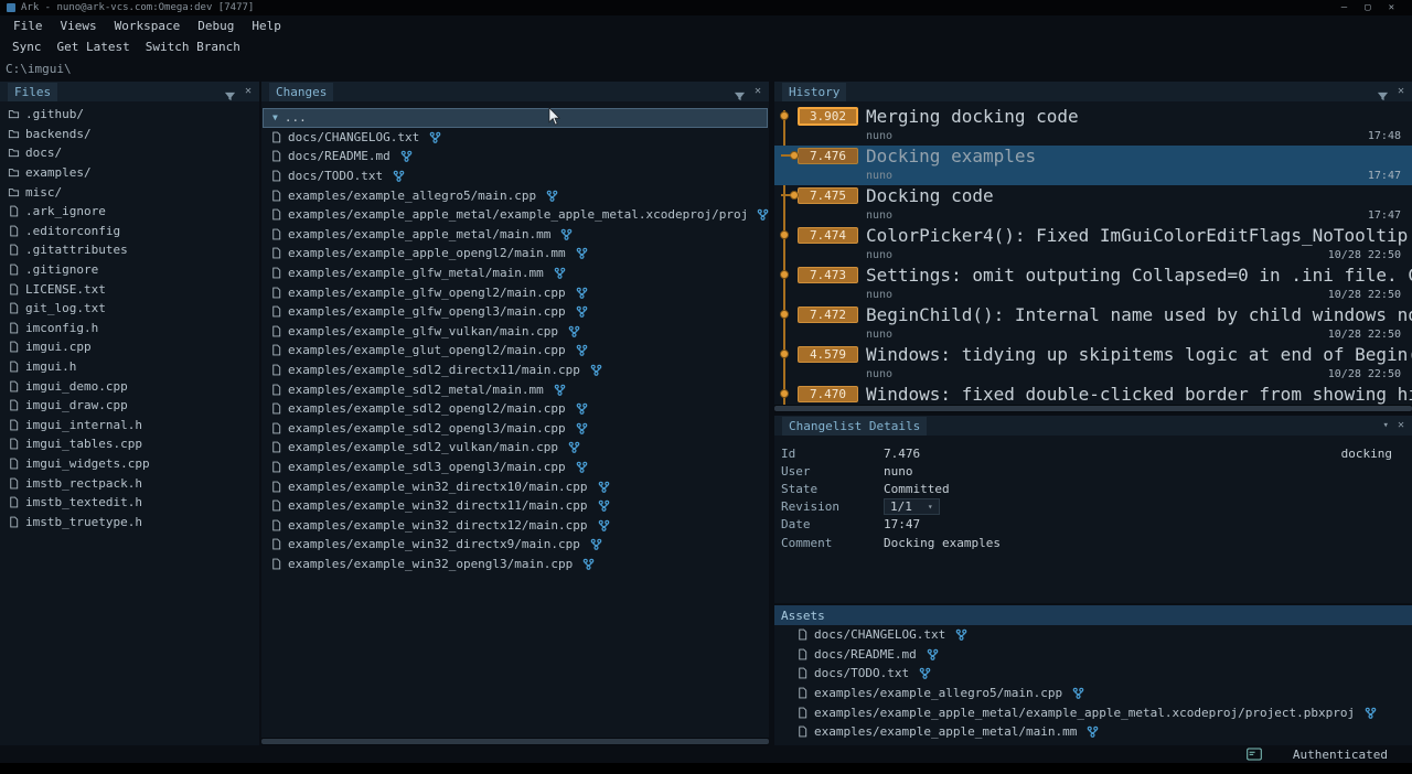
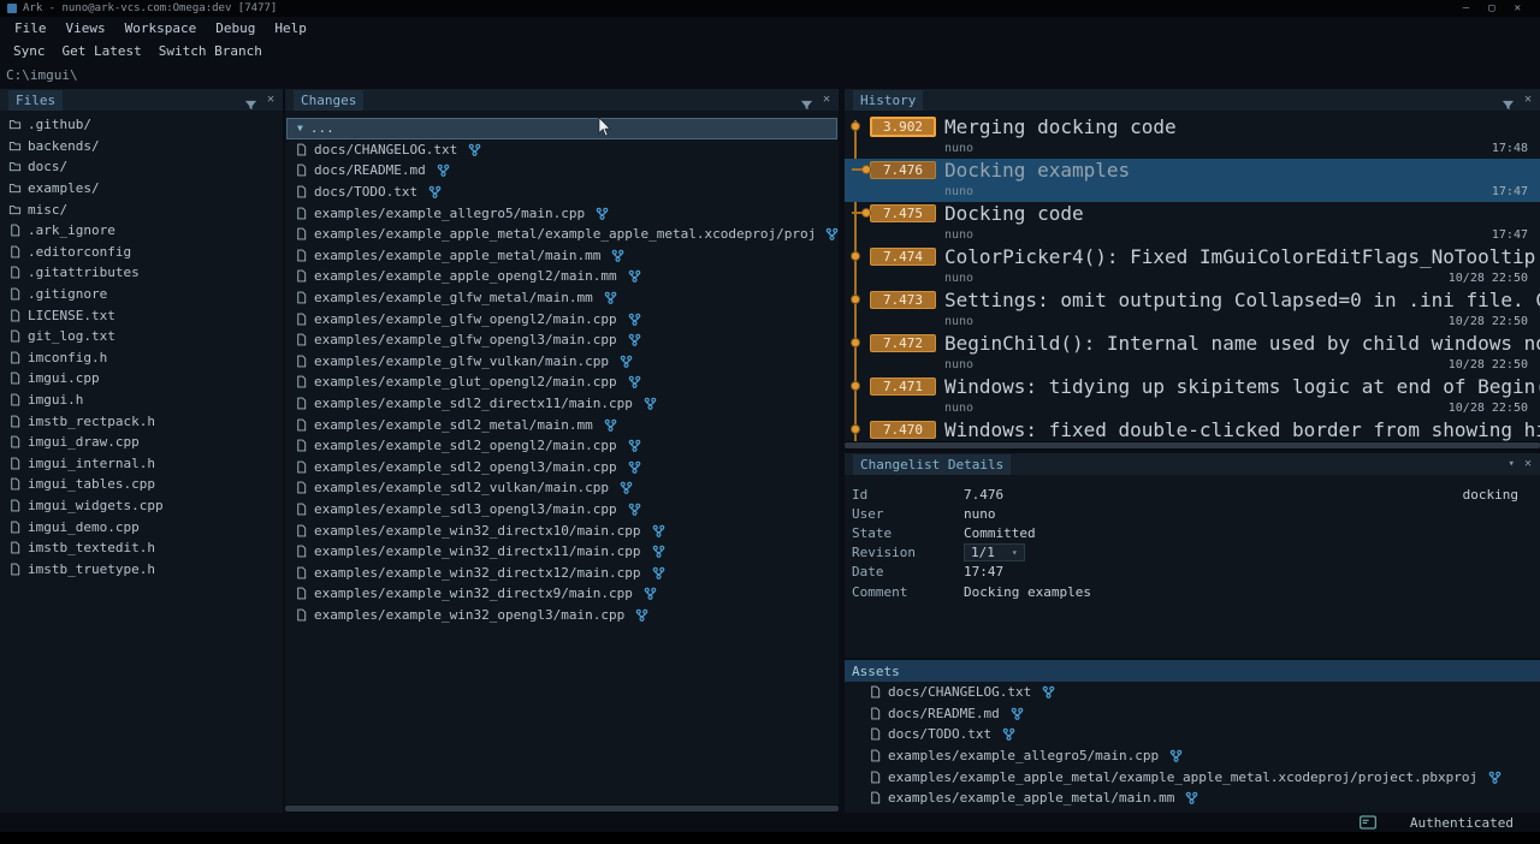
  Ark - nuno@ark-vcs.com:Omega:dev [7477]
  –
  ▢
  ✕
  File
  Views
  Workspace
  Debug
  Help
  Sync
  Get Latest
  Switch Branch
  C:\imgui\
  Files
  ✕
  .github/
  backends/
  docs/
  examples/
  misc/
  .ark_ignore
  .editorconfig
  .gitattributes
  .gitignore
  LICENSE.txt
  git_log.txt
  imconfig.h
  imgui.cpp
  imgui.h
- imgui_demo.cpp
+ imstb_rectpack.h
  imgui_draw.cpp
  imgui_internal.h
  imgui_tables.cpp
  imgui_widgets.cpp
- imstb_rectpack.h
+ imgui_demo.cpp
  imstb_textedit.h
  imstb_truetype.h
  Changes
  ✕
  ▼
  ...
  docs/CHANGELOG.txt
  docs/README.md
  docs/TODO.txt
  examples/example_allegro5/main.cpp
  examples/example_apple_metal/example_apple_metal.xcodeproj/proj
  examples/example_apple_metal/main.mm
  examples/example_apple_opengl2/main.mm
  examples/example_glfw_metal/main.mm
  examples/example_glfw_opengl2/main.cpp
  examples/example_glfw_opengl3/main.cpp
  examples/example_glfw_vulkan/main.cpp
  examples/example_glut_opengl2/main.cpp
  examples/example_sdl2_directx11/main.cpp
  examples/example_sdl2_metal/main.mm
  examples/example_sdl2_opengl2/main.cpp
  examples/example_sdl2_opengl3/main.cpp
  examples/example_sdl2_vulkan/main.cpp
  examples/example_sdl3_opengl3/main.cpp
  examples/example_win32_directx10/main.cpp
  examples/example_win32_directx11/main.cpp
  examples/example_win32_directx12/main.cpp
  examples/example_win32_directx9/main.cpp
  examples/example_win32_opengl3/main.cpp
  History
  ✕
  3.902
  Merging docking code
  nuno
  17:48
  7.476
  Docking examples
  nuno
  17:47
  7.475
  Docking code
  nuno
  17:47
  7.474
  ColorPicker4(): Fixed ImGuiColorEditFlags_NoTooltip
  nuno
  10/28 22:50
  7.473
  Settings: omit outputing Collapsed=0 in .ini file.
  nuno
  10/28 22:50
  7.472
  BeginChild(): Internal name used by child windows n
  nuno
  10/28 22:50
- 4.579
+ 7.471
  Windows: tidying up skipitems logic at end of Begin
  nuno
  10/28 22:50
  7.470
  Windows: fixed double-clicked border from showing h
  Changelist Details
  ▾
  ✕
  Id
  7.476
  docking
  User
  nuno
  State
  Committed
  Revision
  1/1
  ▾
  Date
  17:47
  Comment
  Docking examples
  Assets
  docs/CHANGELOG.txt
  docs/README.md
  docs/TODO.txt
  examples/example_allegro5/main.cpp
  examples/example_apple_metal/example_apple_metal.xcodeproj/project.pbxproj
  examples/example_apple_metal/main.mm
  Authenticated
